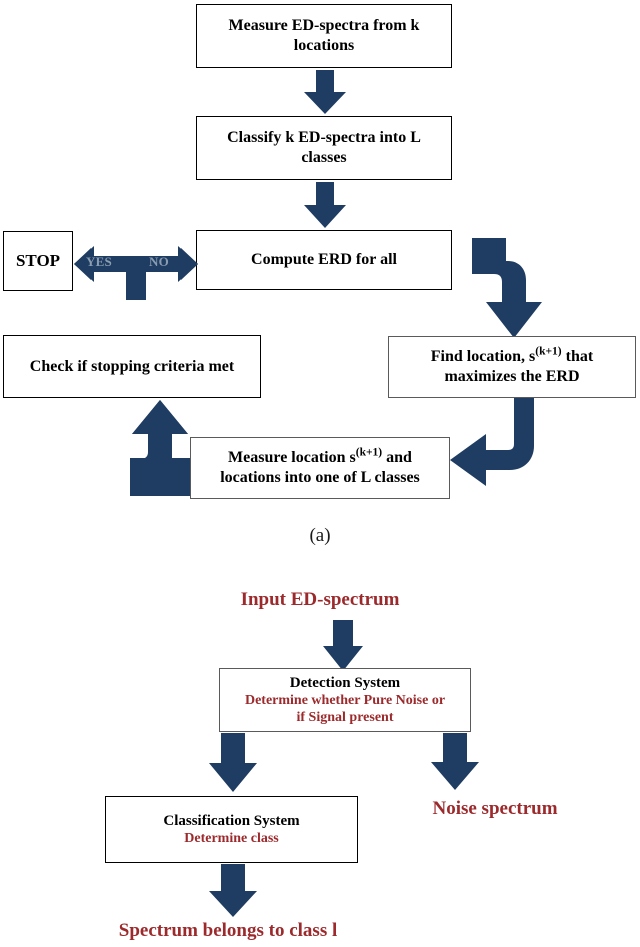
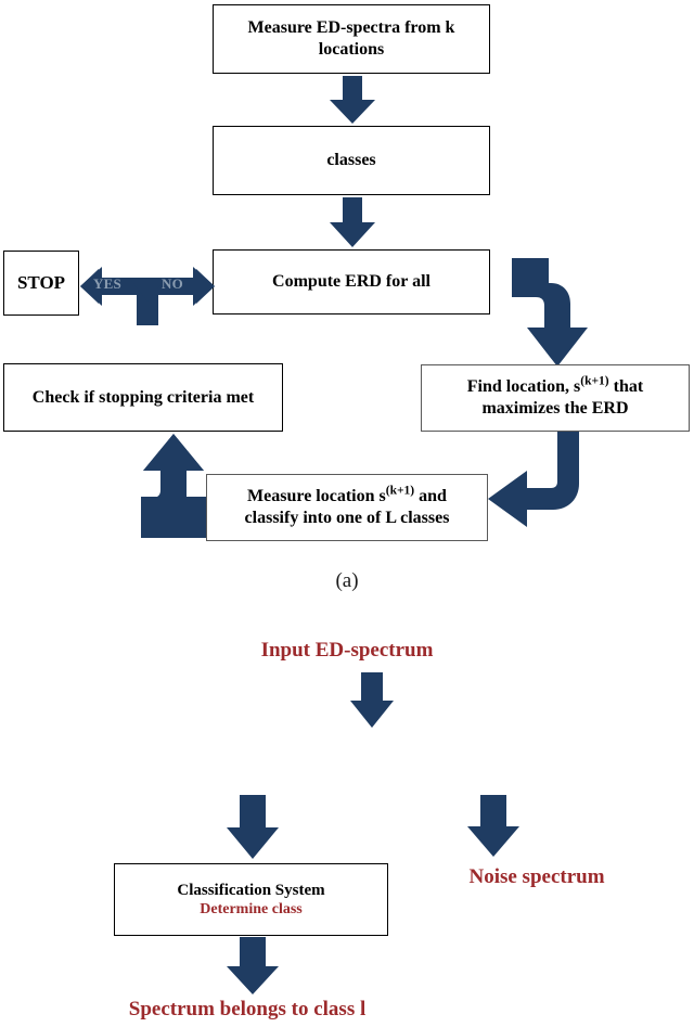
  Measure ED-spectra from k
  locations
- Classify k ED-spectra into L
  classes
  Compute ERD for all
  STOP
  YES
  NO
  Check if stopping criteria met
  Find location, s(k+1) that
  maximizes the ERD
  Measure location s(k+1) and
- locations into one of L classes
+ classify into one of L classes
  (a)
  Input ED-spectrum
- Detection System
- Determine whether Pure Noise or
- if Signal present
  Classification System
  Determine class
  Noise spectrum
  Spectrum belongs to class l
